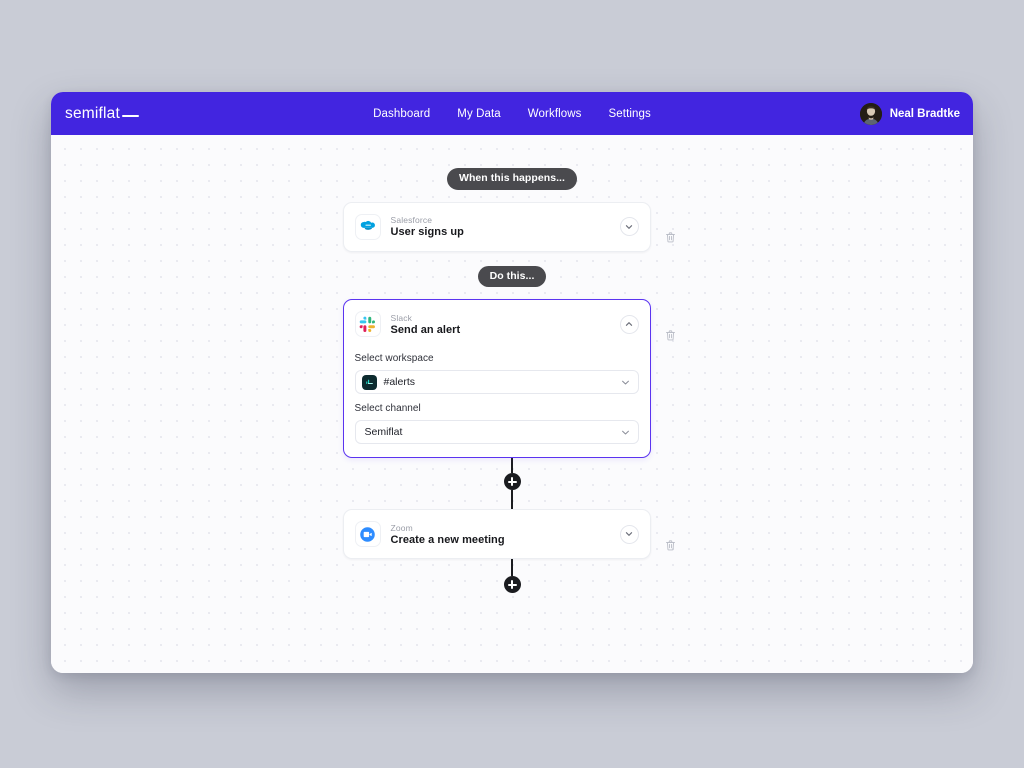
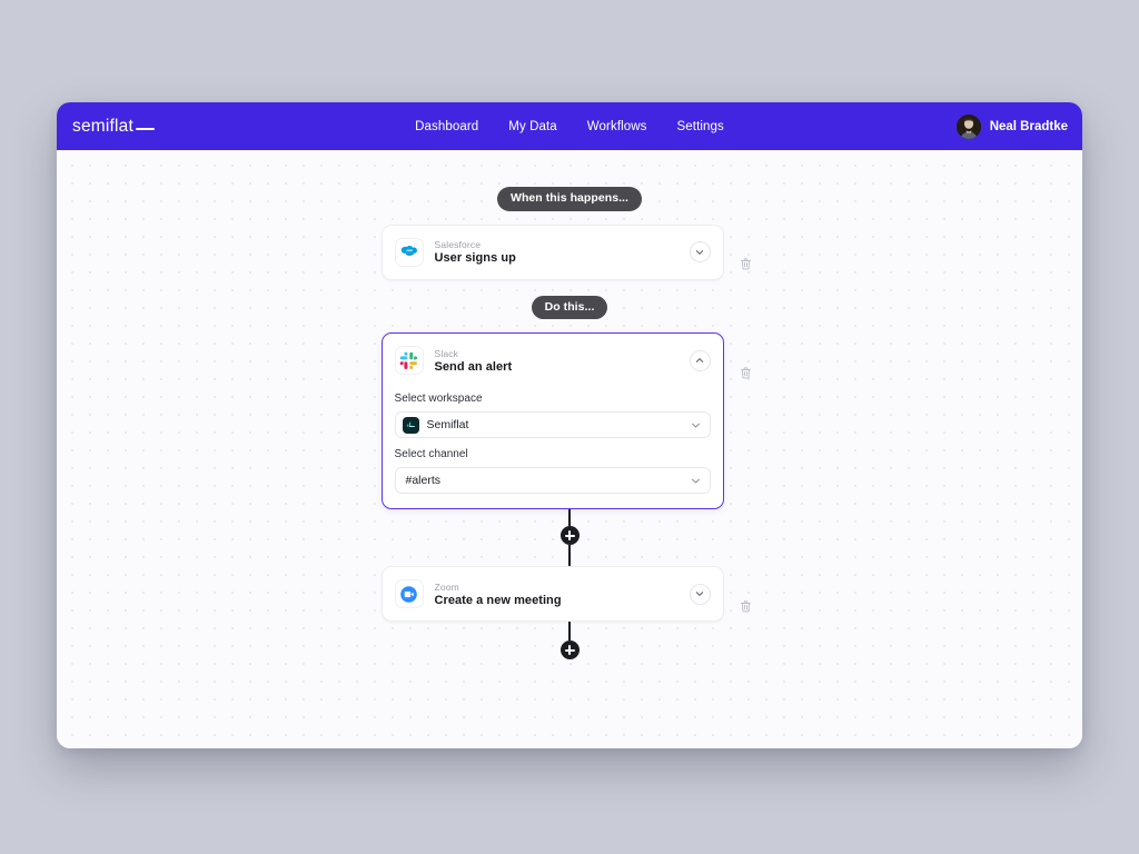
  semiflat
  Dashboard
  My Data
  Workflows
  Settings
  Neal Bradtke
  When this happens...
  Salesforce
  User signs up
  Do this...
  Slack
  Send an alert
  Select workspace
- #alerts
+ Semiflat
  Select channel
- Semiflat
+ #alerts
  Zoom
  Create a new meeting
